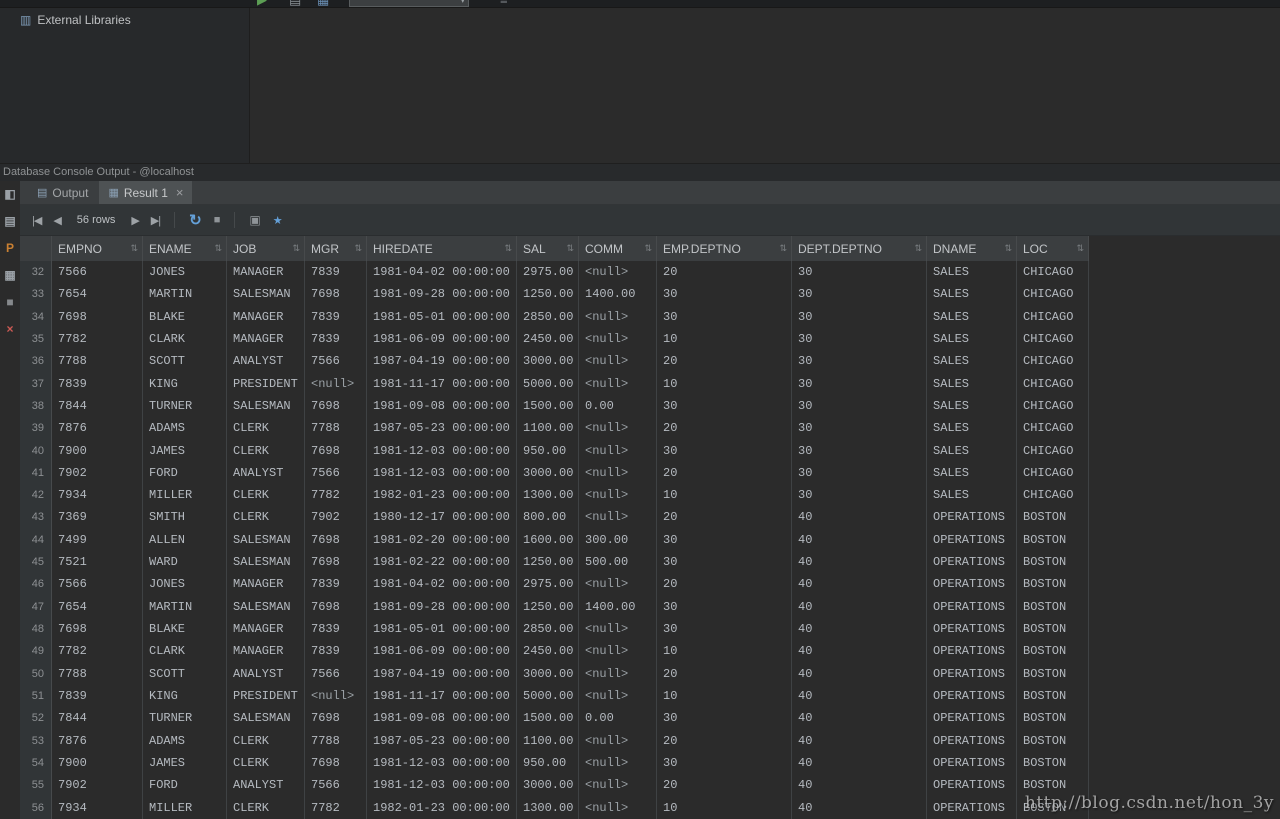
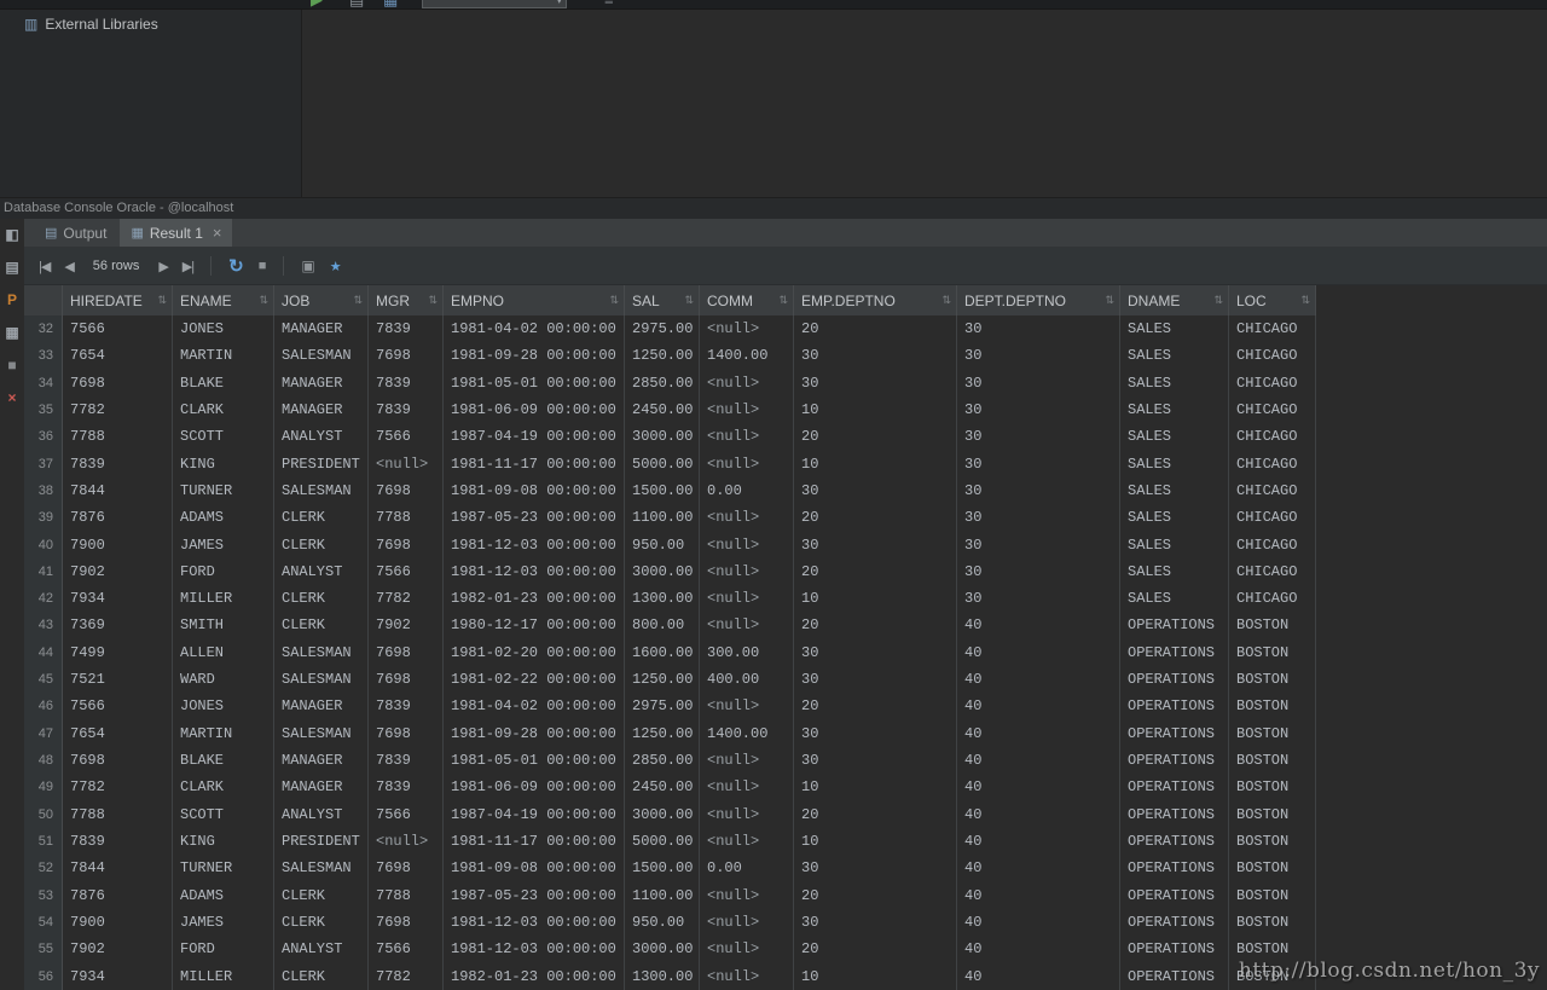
  ▾
  ▥
  External Libraries
- Database Console Output - @localhost
+ Database Console Oracle - @localhost
  ◧
  ▤
  P
  ▦
  ■
  ×
  ▤
  Output
  ▦
  Result 1
  ×
  |◀
  ◀
  56 rows
  ▶
  ▶|
  ↻
  ■
  ▣
  ★
- EMPNO
+ HIREDATE
  ⇅
  ENAME
  ⇅
  JOB
  ⇅
  MGR
  ⇅
- HIREDATE
+ EMPNO
  ⇅
  SAL
  ⇅
  COMM
  ⇅
  EMP.DEPTNO
  ⇅
  DEPT.DEPTNO
  ⇅
  DNAME
  ⇅
  LOC
  ⇅
  32
  7566
  JONES
  MANAGER
  7839
  1981-04-02 00:00:00
  2975.00
  <null>
  20
  30
  SALES
  CHICAGO
  33
  7654
  MARTIN
  SALESMAN
  7698
  1981-09-28 00:00:00
  1250.00
  1400.00
  30
  30
  SALES
  CHICAGO
  34
  7698
  BLAKE
  MANAGER
  7839
  1981-05-01 00:00:00
  2850.00
  <null>
  30
  30
  SALES
  CHICAGO
  35
  7782
  CLARK
  MANAGER
  7839
  1981-06-09 00:00:00
  2450.00
  <null>
  10
  30
  SALES
  CHICAGO
  36
  7788
  SCOTT
  ANALYST
  7566
  1987-04-19 00:00:00
  3000.00
  <null>
  20
  30
  SALES
  CHICAGO
  37
  7839
  KING
  PRESIDENT
  <null>
  1981-11-17 00:00:00
  5000.00
  <null>
  10
  30
  SALES
  CHICAGO
  38
  7844
  TURNER
  SALESMAN
  7698
  1981-09-08 00:00:00
  1500.00
  0.00
  30
  30
  SALES
  CHICAGO
  39
  7876
  ADAMS
  CLERK
  7788
  1987-05-23 00:00:00
  1100.00
  <null>
  20
  30
  SALES
  CHICAGO
  40
  7900
  JAMES
  CLERK
  7698
  1981-12-03 00:00:00
  950.00
  <null>
  30
  30
  SALES
  CHICAGO
  41
  7902
  FORD
  ANALYST
  7566
  1981-12-03 00:00:00
  3000.00
  <null>
  20
  30
  SALES
  CHICAGO
  42
  7934
  MILLER
  CLERK
  7782
  1982-01-23 00:00:00
  1300.00
  <null>
  10
  30
  SALES
  CHICAGO
  43
  7369
  SMITH
  CLERK
  7902
  1980-12-17 00:00:00
  800.00
  <null>
  20
  40
  OPERATIONS
  BOSTON
  44
  7499
  ALLEN
  SALESMAN
  7698
  1981-02-20 00:00:00
  1600.00
  300.00
  30
  40
  OPERATIONS
  BOSTON
  45
  7521
  WARD
  SALESMAN
  7698
  1981-02-22 00:00:00
  1250.00
- 500.00
+ 400.00
  30
  40
  OPERATIONS
  BOSTON
  46
  7566
  JONES
  MANAGER
  7839
  1981-04-02 00:00:00
  2975.00
  <null>
  20
  40
  OPERATIONS
  BOSTON
  47
  7654
  MARTIN
  SALESMAN
  7698
  1981-09-28 00:00:00
  1250.00
  1400.00
  30
  40
  OPERATIONS
  BOSTON
  48
  7698
  BLAKE
  MANAGER
  7839
  1981-05-01 00:00:00
  2850.00
  <null>
  30
  40
  OPERATIONS
  BOSTON
  49
  7782
  CLARK
  MANAGER
  7839
  1981-06-09 00:00:00
  2450.00
  <null>
  10
  40
  OPERATIONS
  BOSTON
  50
  7788
  SCOTT
  ANALYST
  7566
  1987-04-19 00:00:00
  3000.00
  <null>
  20
  40
  OPERATIONS
  BOSTON
  51
  7839
  KING
  PRESIDENT
  <null>
  1981-11-17 00:00:00
  5000.00
  <null>
  10
  40
  OPERATIONS
  BOSTON
  52
  7844
  TURNER
  SALESMAN
  7698
  1981-09-08 00:00:00
  1500.00
  0.00
  30
  40
  OPERATIONS
  BOSTON
  53
  7876
  ADAMS
  CLERK
  7788
  1987-05-23 00:00:00
  1100.00
  <null>
  20
  40
  OPERATIONS
  BOSTON
  54
  7900
  JAMES
  CLERK
  7698
  1981-12-03 00:00:00
  950.00
  <null>
  30
  40
  OPERATIONS
  BOSTON
  55
  7902
  FORD
  ANALYST
  7566
  1981-12-03 00:00:00
  3000.00
  <null>
  20
  40
  OPERATIONS
  BOSTON
  56
  7934
  MILLER
  CLERK
  7782
  1982-01-23 00:00:00
  1300.00
  <null>
  10
  40
  OPERATIONS
  BOSTON
  http://blog.csdn.net/hon_3y
